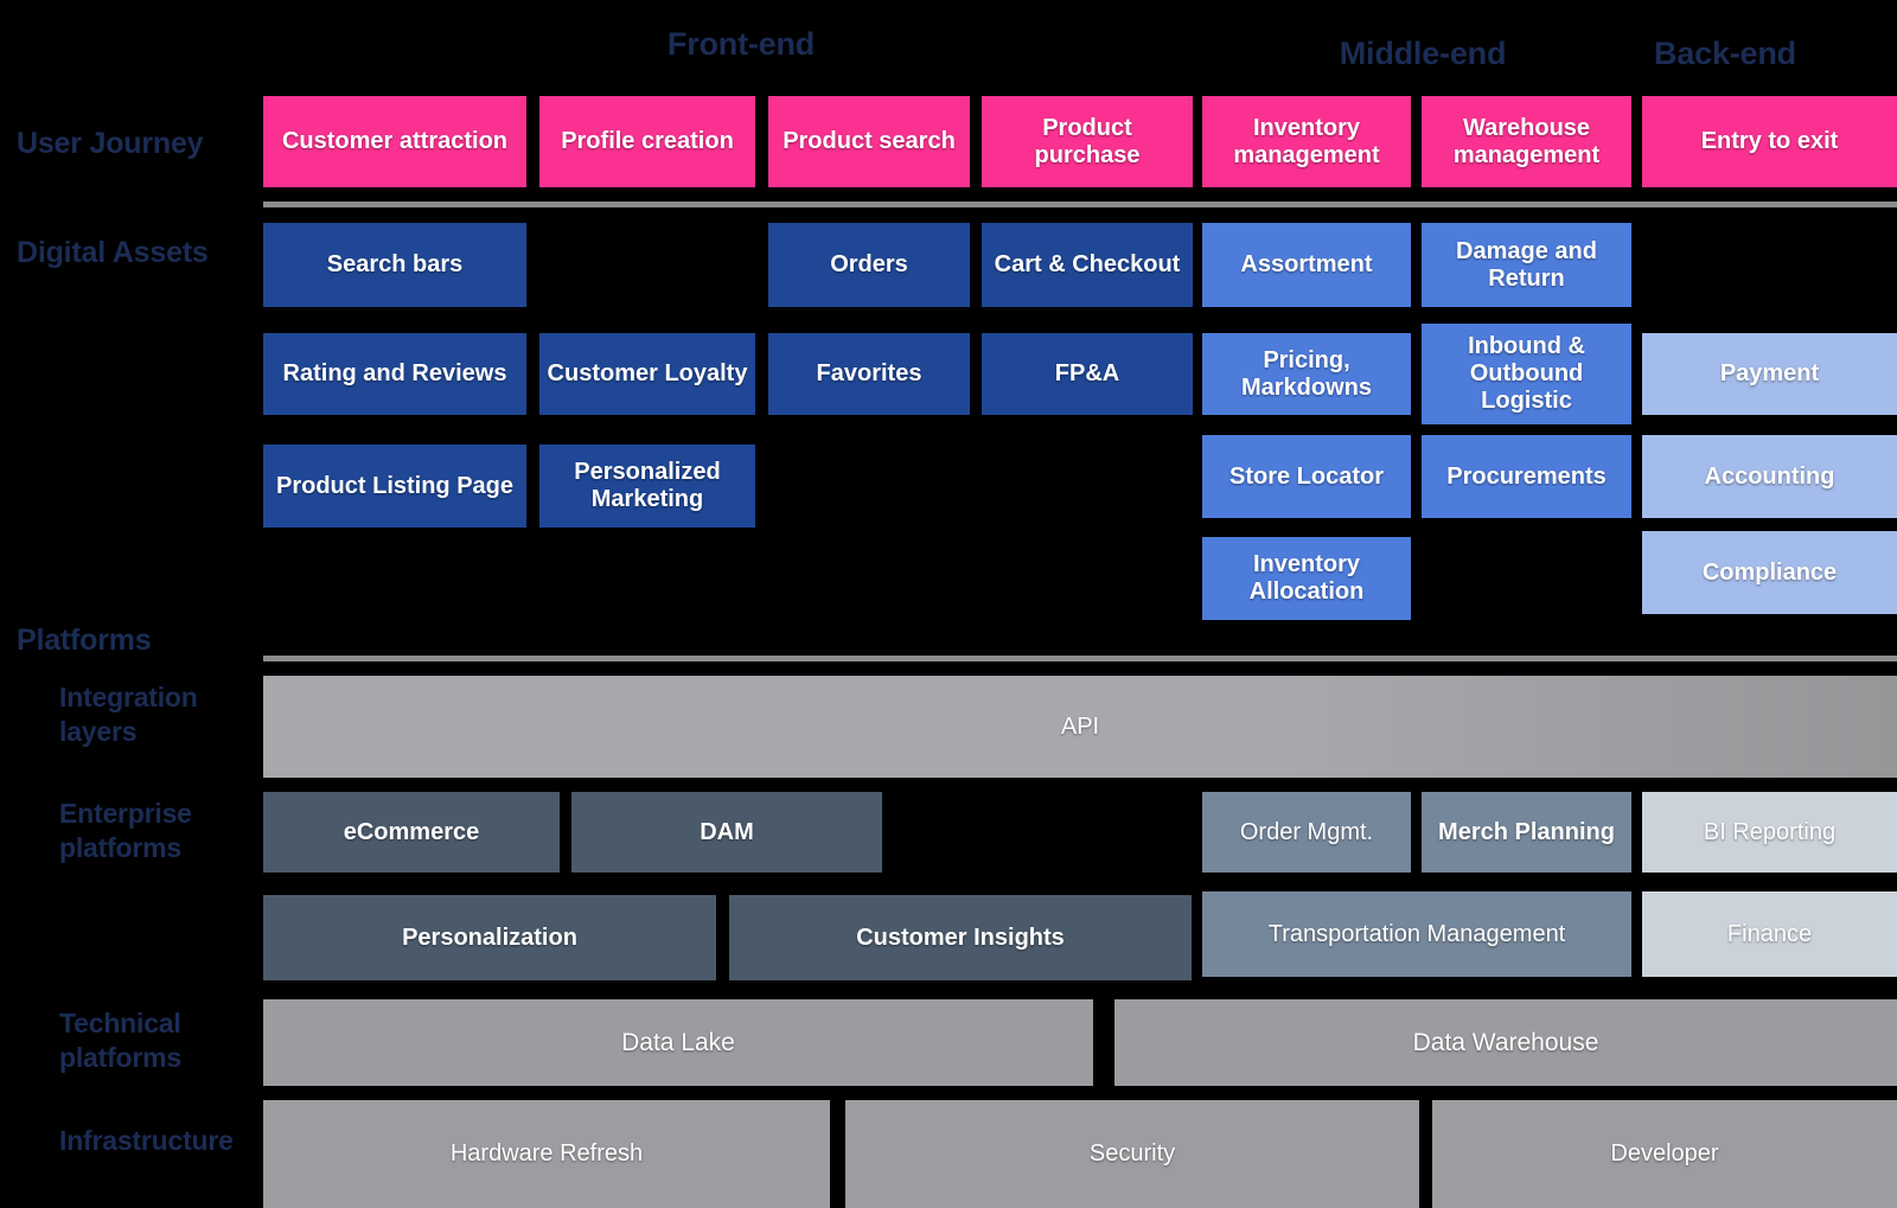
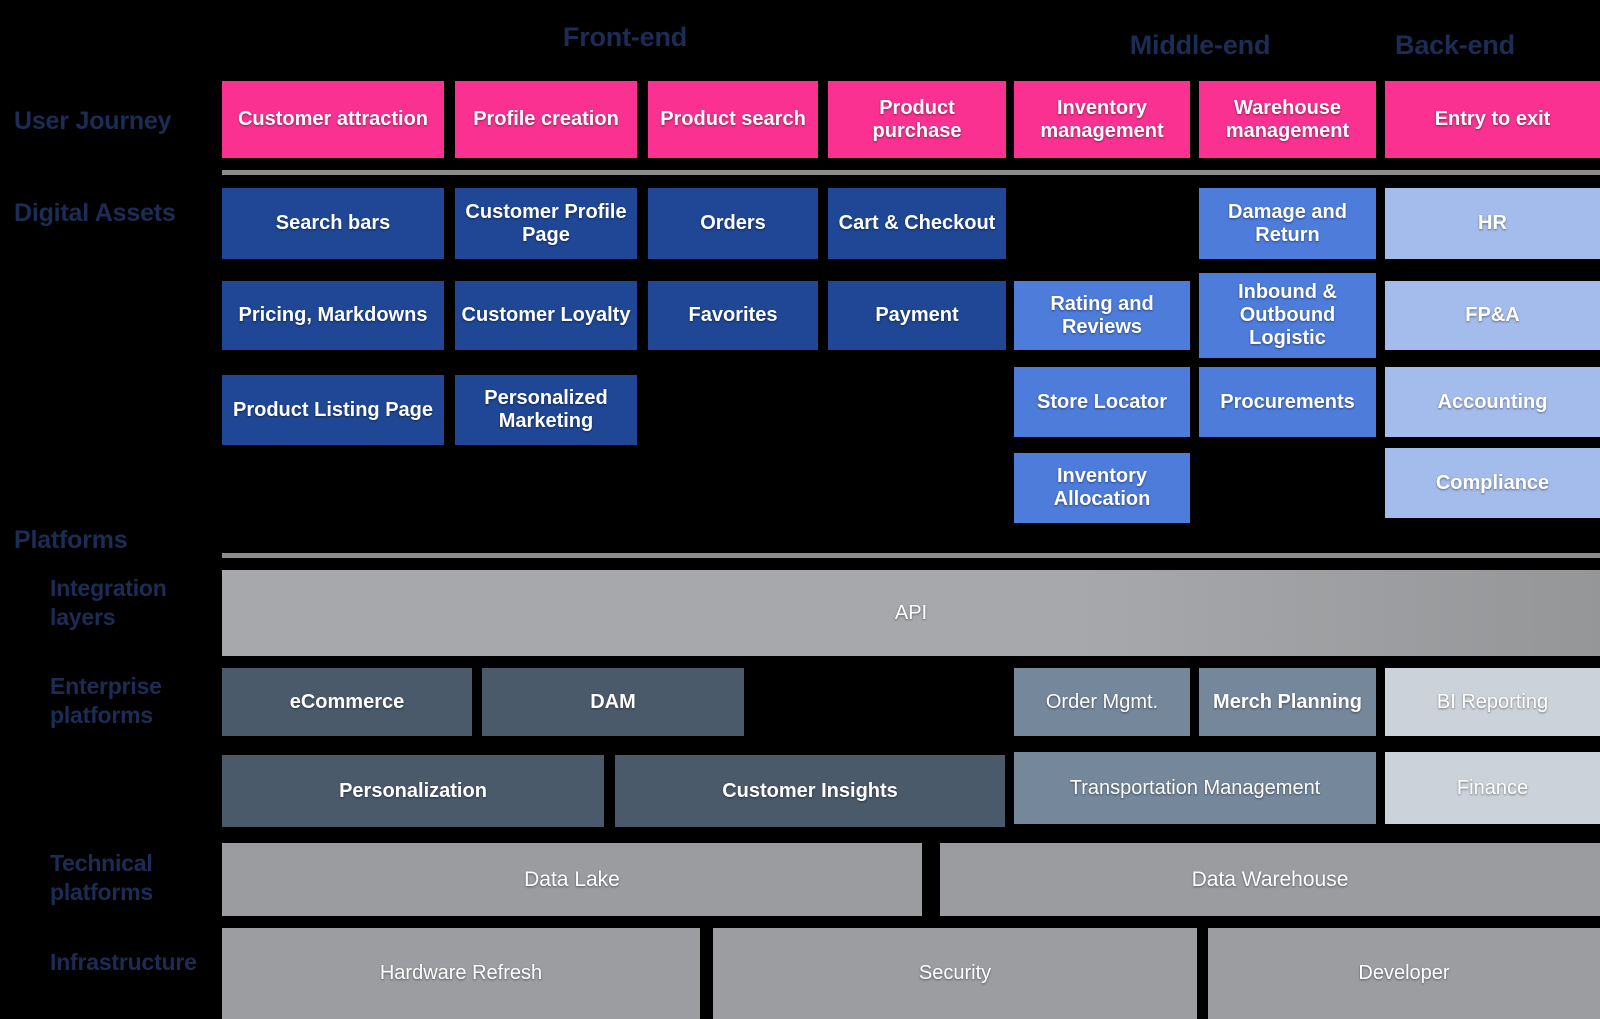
  Front-end
  Middle-end
  Back-end
  User Journey
  Digital Assets
  Platforms
  Integration
  layers
  Enterprise
  platforms
  Technical
  platforms
  Infrastructure
  Customer attraction
  Profile creation
  Product search
  Product purchase
  Inventory management
  Warehouse management
  Entry to exit
  Search bars
+ Customer Profile Page
  Orders
  Cart & Checkout
- Assortment
  Damage and Return
+ HR
- Rating and Reviews
+ Pricing, Markdowns
  Customer Loyalty
  Favorites
- FP&A
+ Payment
- Pricing, Markdowns
+ Rating and Reviews
  Inbound & Outbound Logistic
- Payment
+ FP&A
  Product Listing Page
  Personalized Marketing
  Store Locator
  Procurements
  Accounting
  Inventory Allocation
  Compliance
  API
  eCommerce
  DAM
  Order Mgmt.
  Merch Planning
  BI Reporting
  Personalization
  Customer Insights
  Transportation Management
  Finance
  Data Lake
  Data Warehouse
  Hardware Refresh
  Security
  Developer
